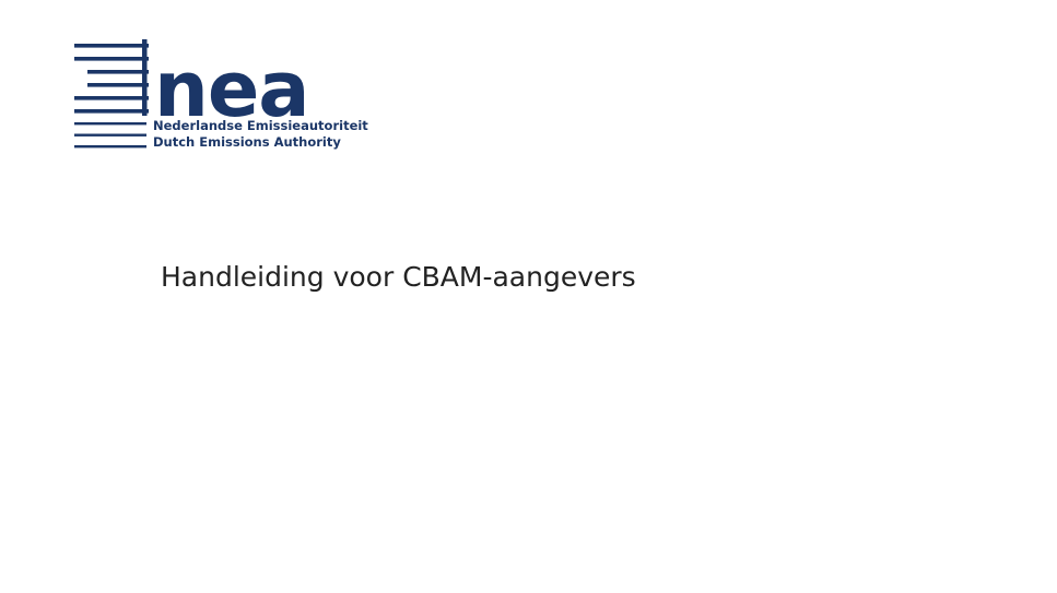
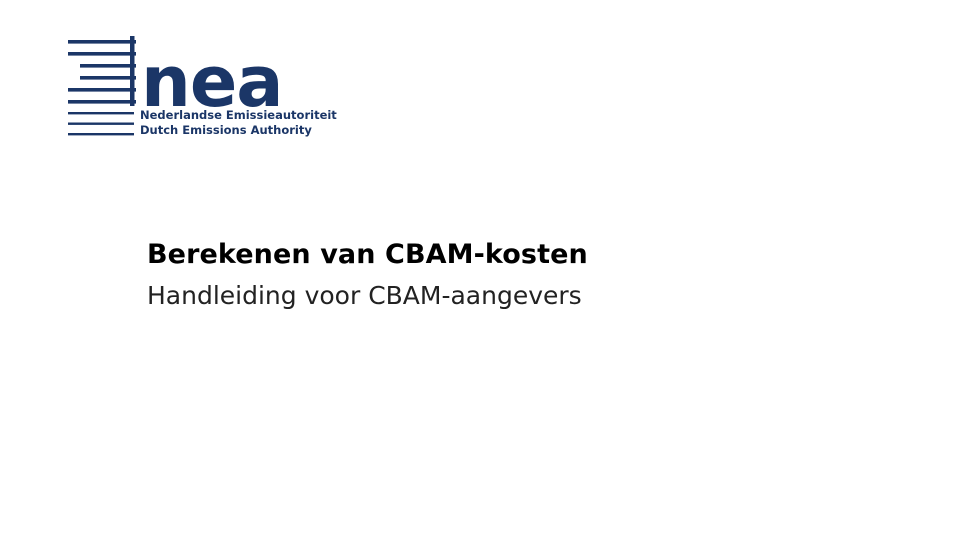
  nea
  Nederlandse Emissieautoriteit
  Dutch Emissions Authority
+ Berekenen van CBAM-kosten
  Handleiding voor CBAM-aangevers
